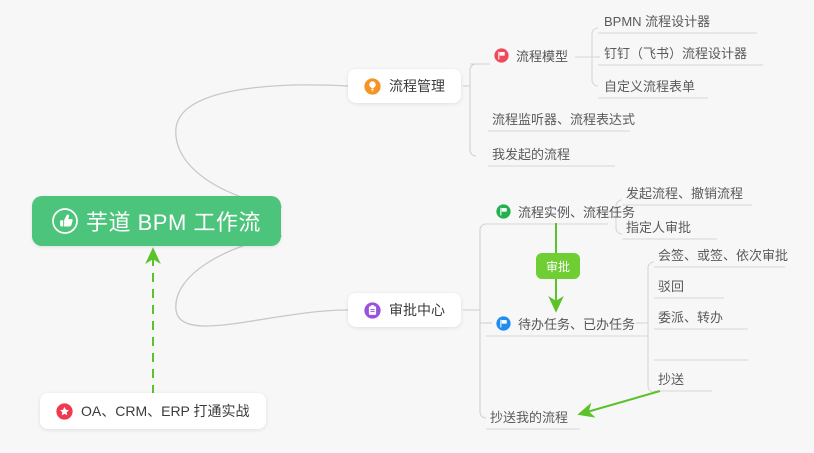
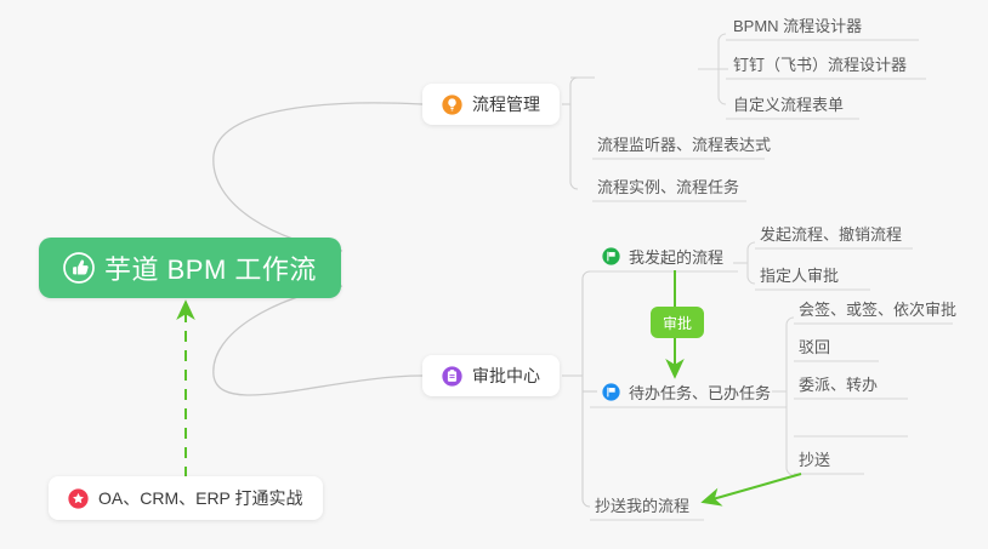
  芋道 BPM 工作流
  OA、CRM、ERP 打通实战
  流程管理
- 流程模型
  BPMN 流程设计器
  钉钉（飞书）流程设计器
  自定义流程表单
  流程监听器、流程表达式
- 我发起的流程
+ 流程实例、流程任务
  审批中心
- 流程实例、流程任务
+ 我发起的流程
  发起流程、撤销流程
  指定人审批
  审批
  待办任务、已办任务
  会签、或签、依次审批
  驳回
  委派、转办
  抄送
  抄送我的流程
